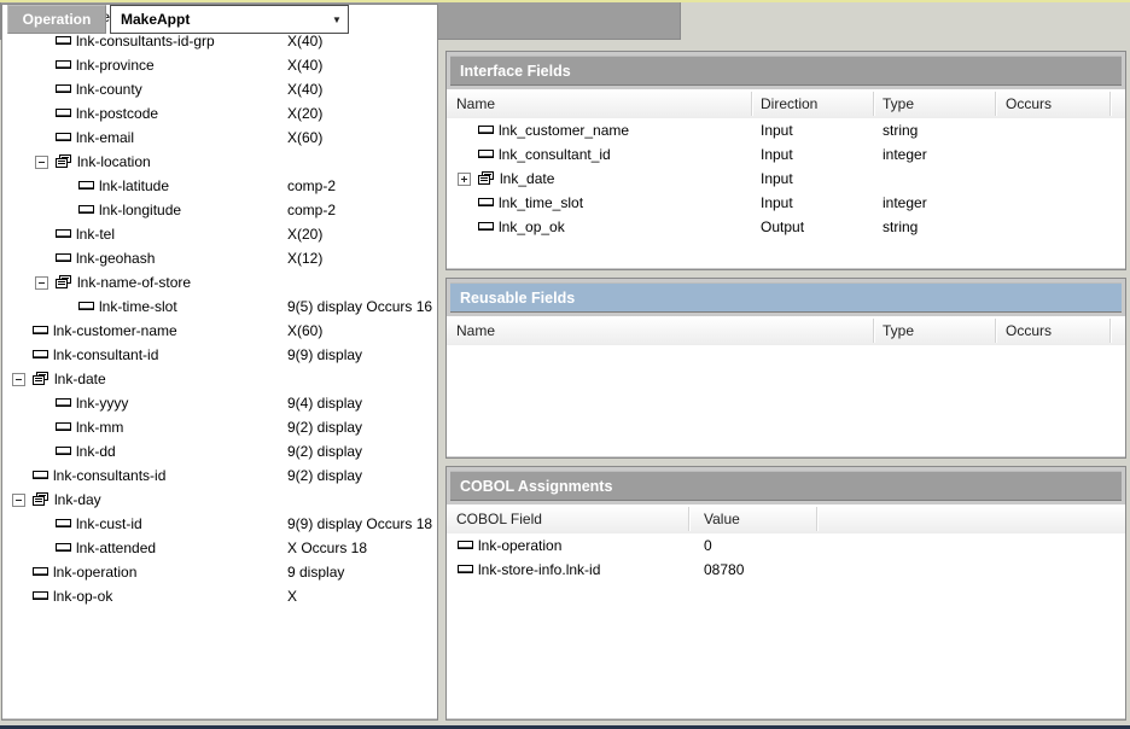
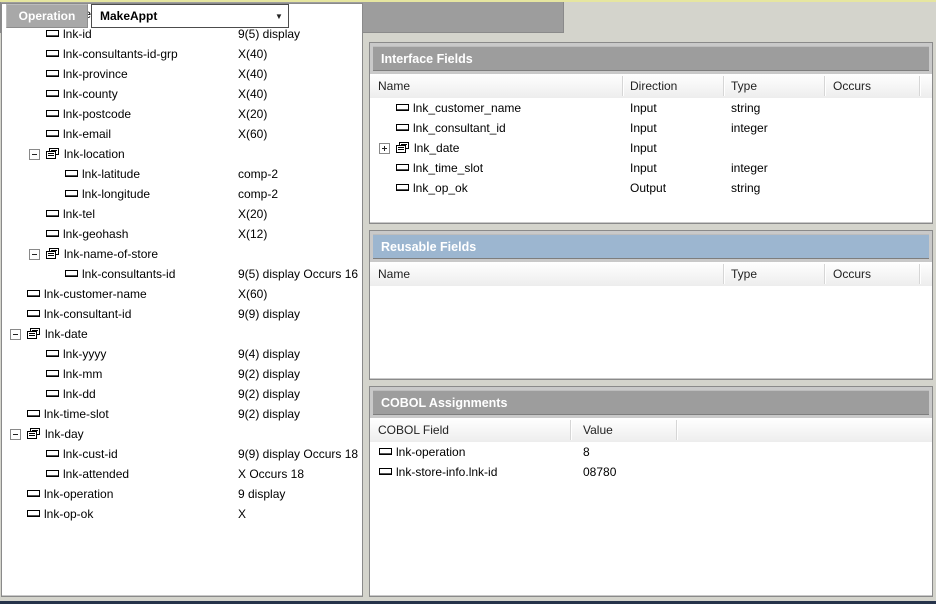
+ lnk-id
+ 9(5) display
  lnk-consultants-id-grp
  X(40)
  lnk-province
  X(40)
  lnk-county
  X(40)
  lnk-postcode
  X(20)
  lnk-email
  X(60)
  lnk-location
  lnk-latitude
  comp-2
  lnk-longitude
  comp-2
  lnk-tel
  X(20)
  lnk-geohash
  X(12)
  lnk-name-of-store
- lnk-time-slot
+ lnk-consultants-id
  9(5) display Occurs 16
  lnk-customer-name
  X(60)
  lnk-consultant-id
  9(9) display
  lnk-date
  lnk-yyyy
  9(4) display
  lnk-mm
  9(2) display
  lnk-dd
  9(2) display
- lnk-consultants-id
+ lnk-time-slot
  9(2) display
  lnk-day
  lnk-cust-id
  9(9) display Occurs 18
  lnk-attended
  X Occurs 18
  lnk-operation
  9 display
  lnk-op-ok
  X
  Operation
  MakeAppt
  ▼
  Interface Fields
  Name
  Direction
  Type
  Occurs
  lnk_customer_name
  Input
  string
  lnk_consultant_id
  Input
  integer
  lnk_date
  Input
  lnk_time_slot
  Input
  integer
  lnk_op_ok
  Output
  string
  Reusable Fields
  Name
  Type
  Occurs
  COBOL Assignments
  COBOL Field
  Value
  lnk-operation
- 0
+ 8
  lnk-store-info.lnk-id
  08780
